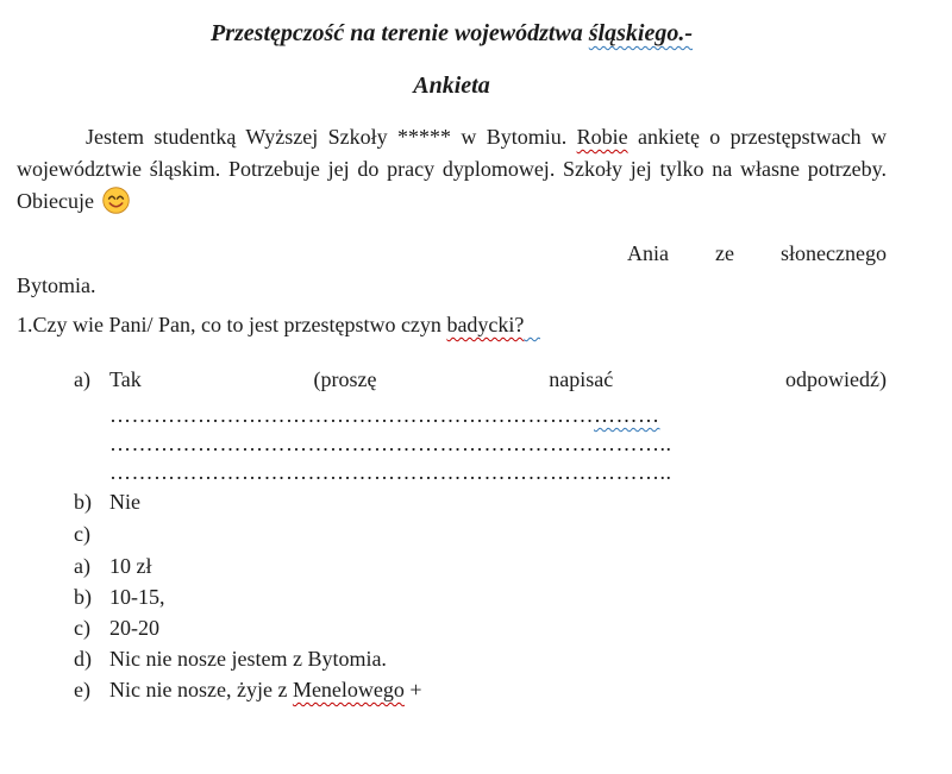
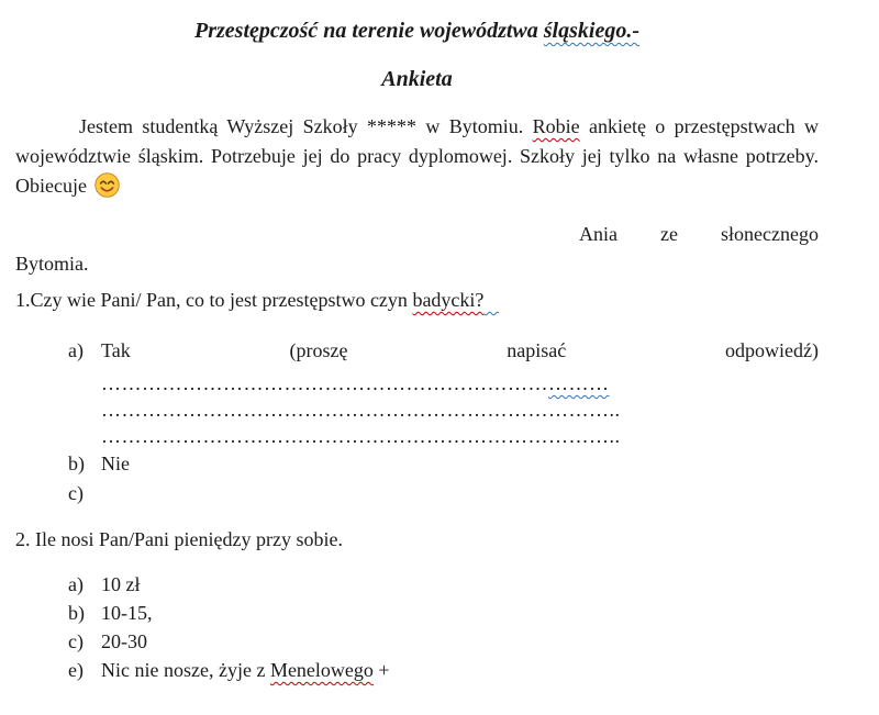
  Przestępczość na terenie województwa śląskiego.-
  Ankieta
  Jestem studentką Wyższej Szkoły ***** w Bytomiu. Robie ankietę o przestępstwach w województwie śląskim. Potrzebuje jej do pracy dyplomowej. Szkoły jej tylko na własne potrzeby. Obiecuje
  Ania
  ze
  słonecznego
  Bytomia.
  1.Czy wie Pani/ Pan, co to jest przestępstwo czyn badycki?
  a)
  Tak
  (proszę
  napisać
  odpowiedź)
  …………………………………………………………………
  …………………………………………………………………..
  …………………………………………………………………..
  b)
  Nie
  c)
+ 2. Ile nosi Pan/Pani pieniędzy przy sobie.
  a)
  10 zł
  b)
  10-15,
  c)
- 20-20
+ 20-30
- d)
- Nic nie nosze jestem z Bytomia.
  e)
  Nic nie nosze, żyje z Menelowego +
